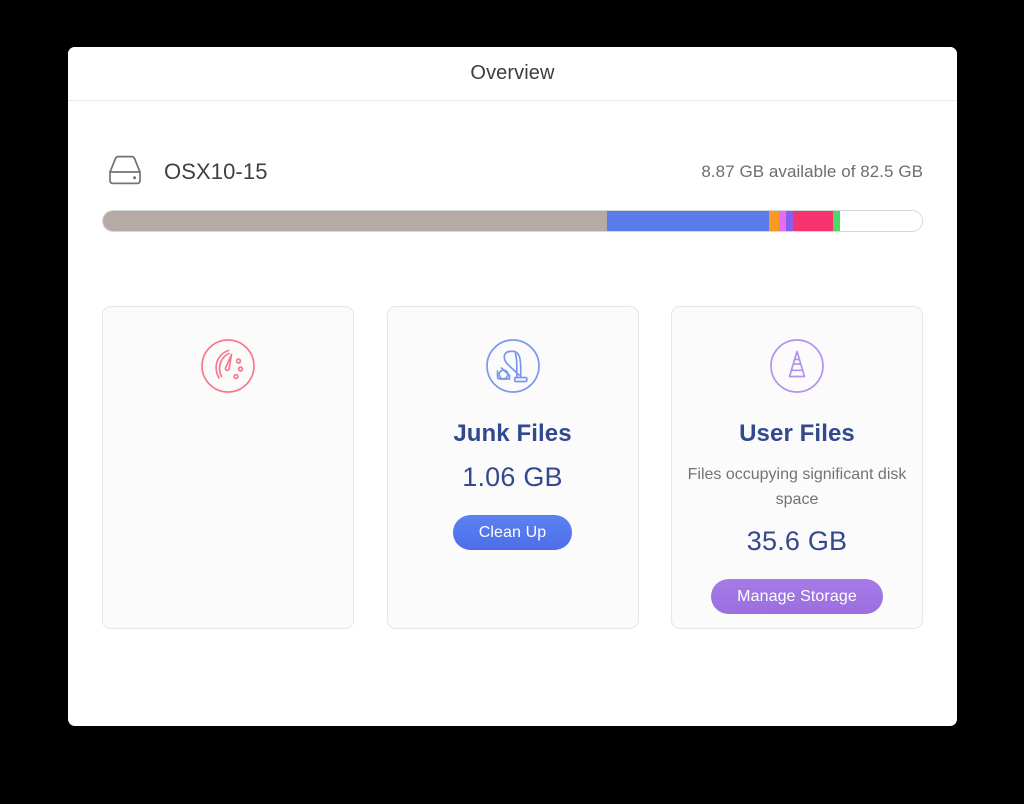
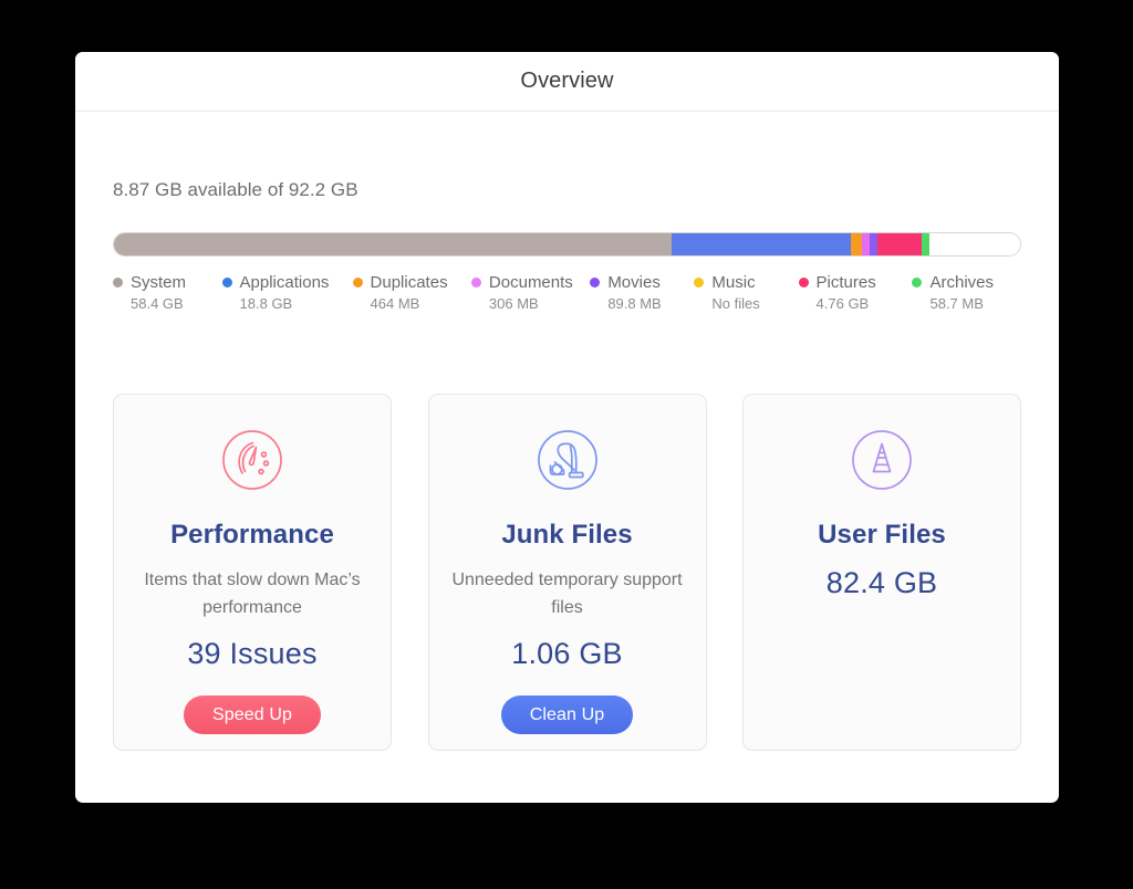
  Overview
- OSX10-15
- 8.87 GB available of 82.5 GB
+ 8.87 GB available of 92.2 GB
+ System
+ 58.4 GB
+ Applications
+ 18.8 GB
+ Duplicates
+ 464 MB
+ Documents
+ 306 MB
+ Movies
+ 89.8 MB
+ Music
+ No files
+ Pictures
+ 4.76 GB
+ Archives
+ 58.7 MB
+ Performance
+ Items that slow down Mac’s performance
+ 39 Issues
+ Speed Up
  Junk Files
+ Unneeded temporary support files
  1.06 GB
  Clean Up
  User Files
- Files occupying significant disk space
- 35.6 GB
+ 82.4 GB
- Manage Storage
